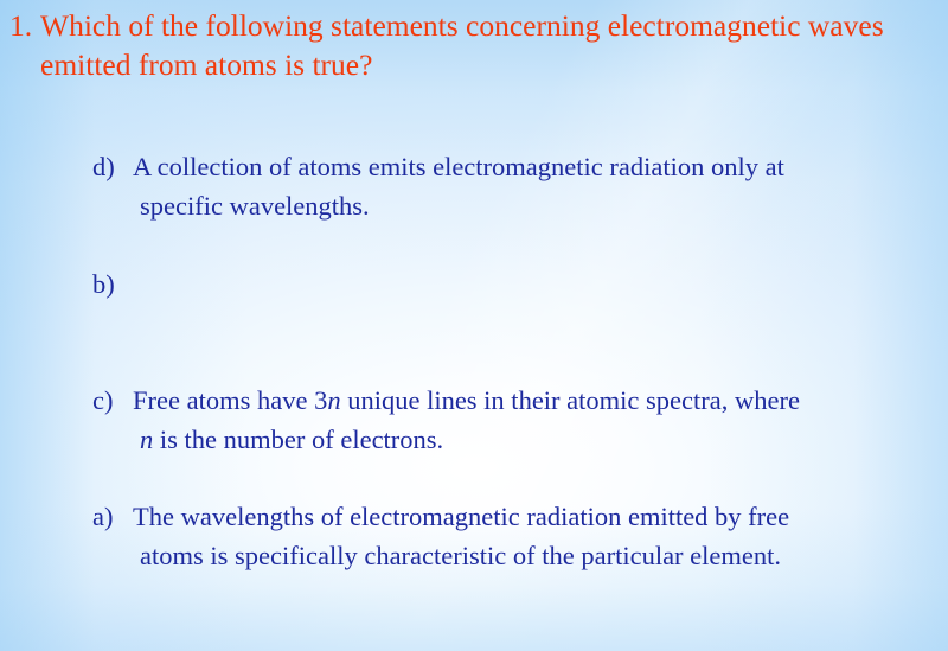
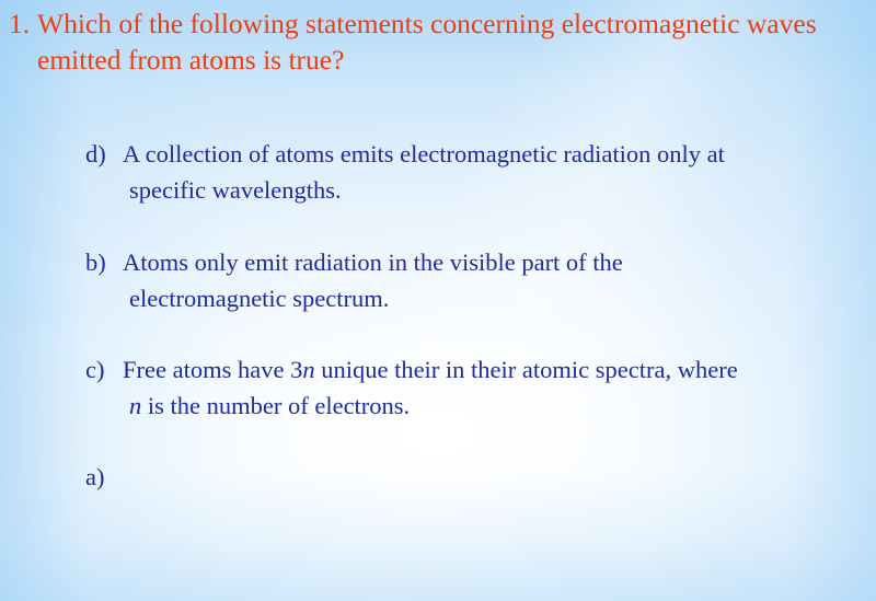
  1.
  Which of the following statements concerning electromagnetic waves emitted from atoms is true?
  d)
  A collection of atoms emits electromagnetic radiation only at
  specific wavelengths.
  b)
+ Atoms only emit radiation in the visible part of the
+ electromagnetic spectrum.
  c)
- Free atoms have 3n unique lines in their atomic spectra, where
+ Free atoms have 3n unique their in their atomic spectra, where
  n is the number of electrons.
  a)
- The wavelengths of electromagnetic radiation emitted by free
- atoms is specifically characteristic of the particular element.
